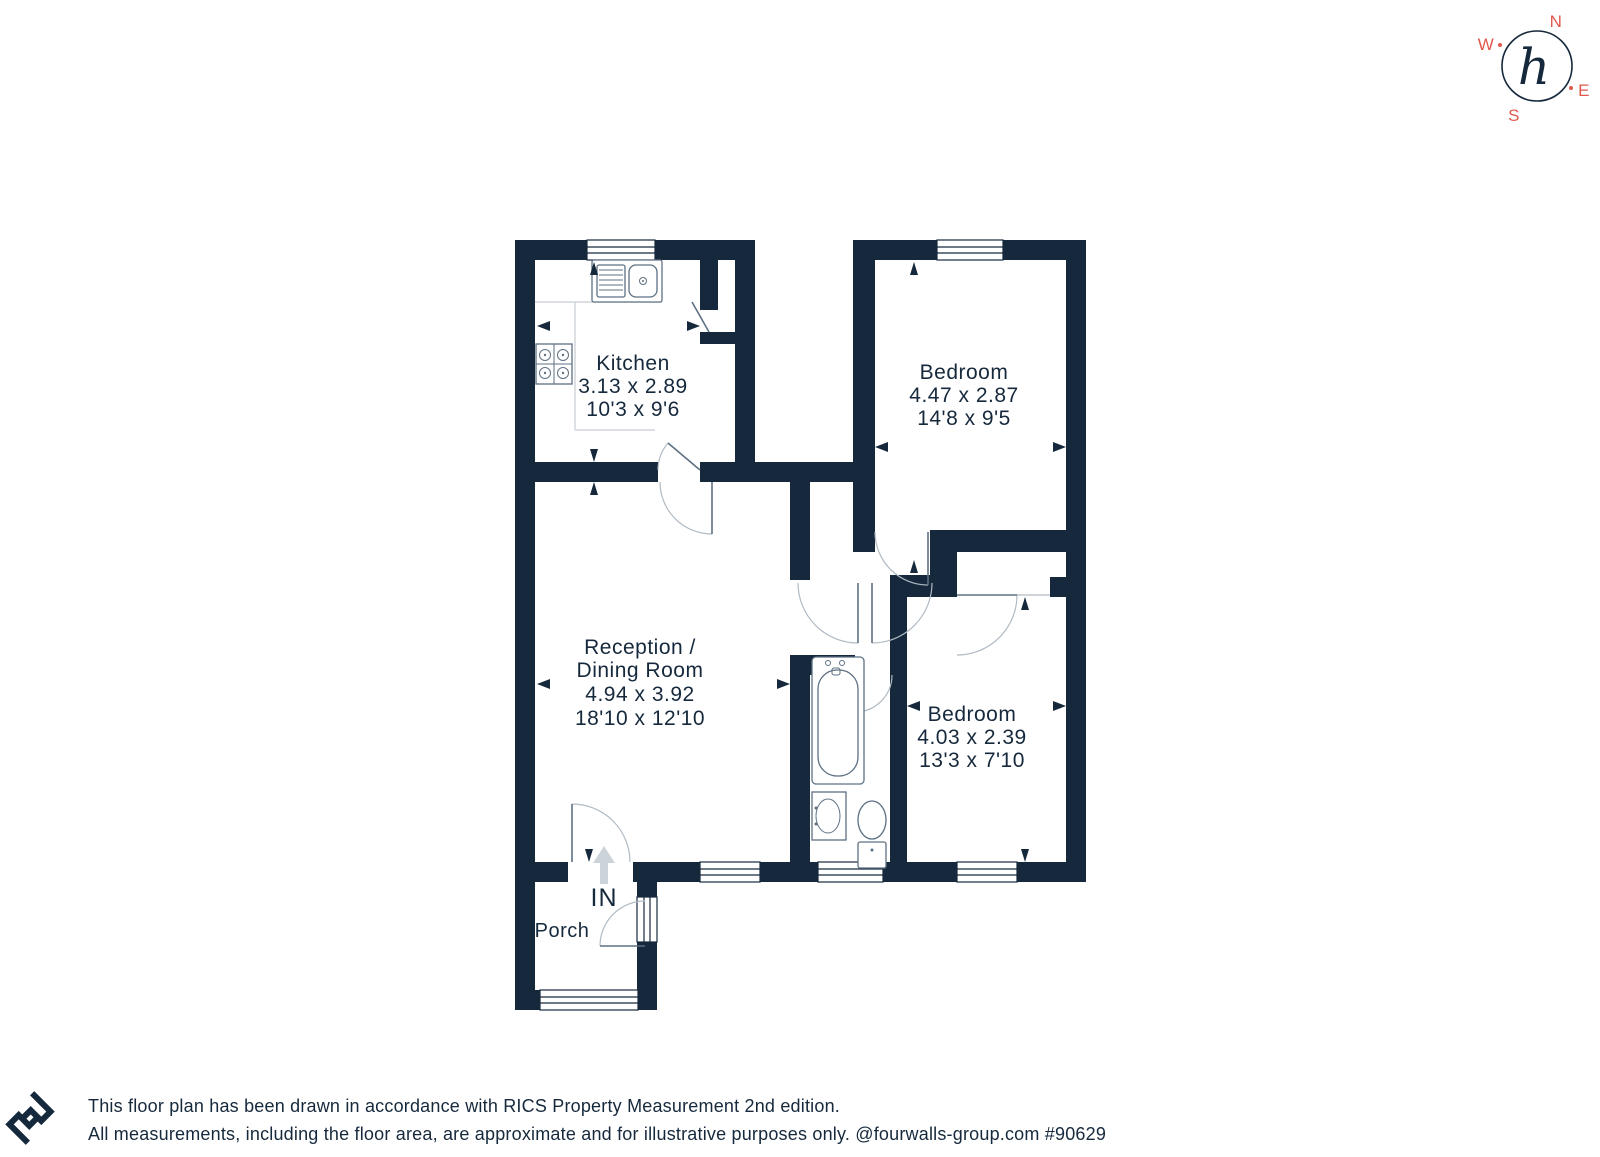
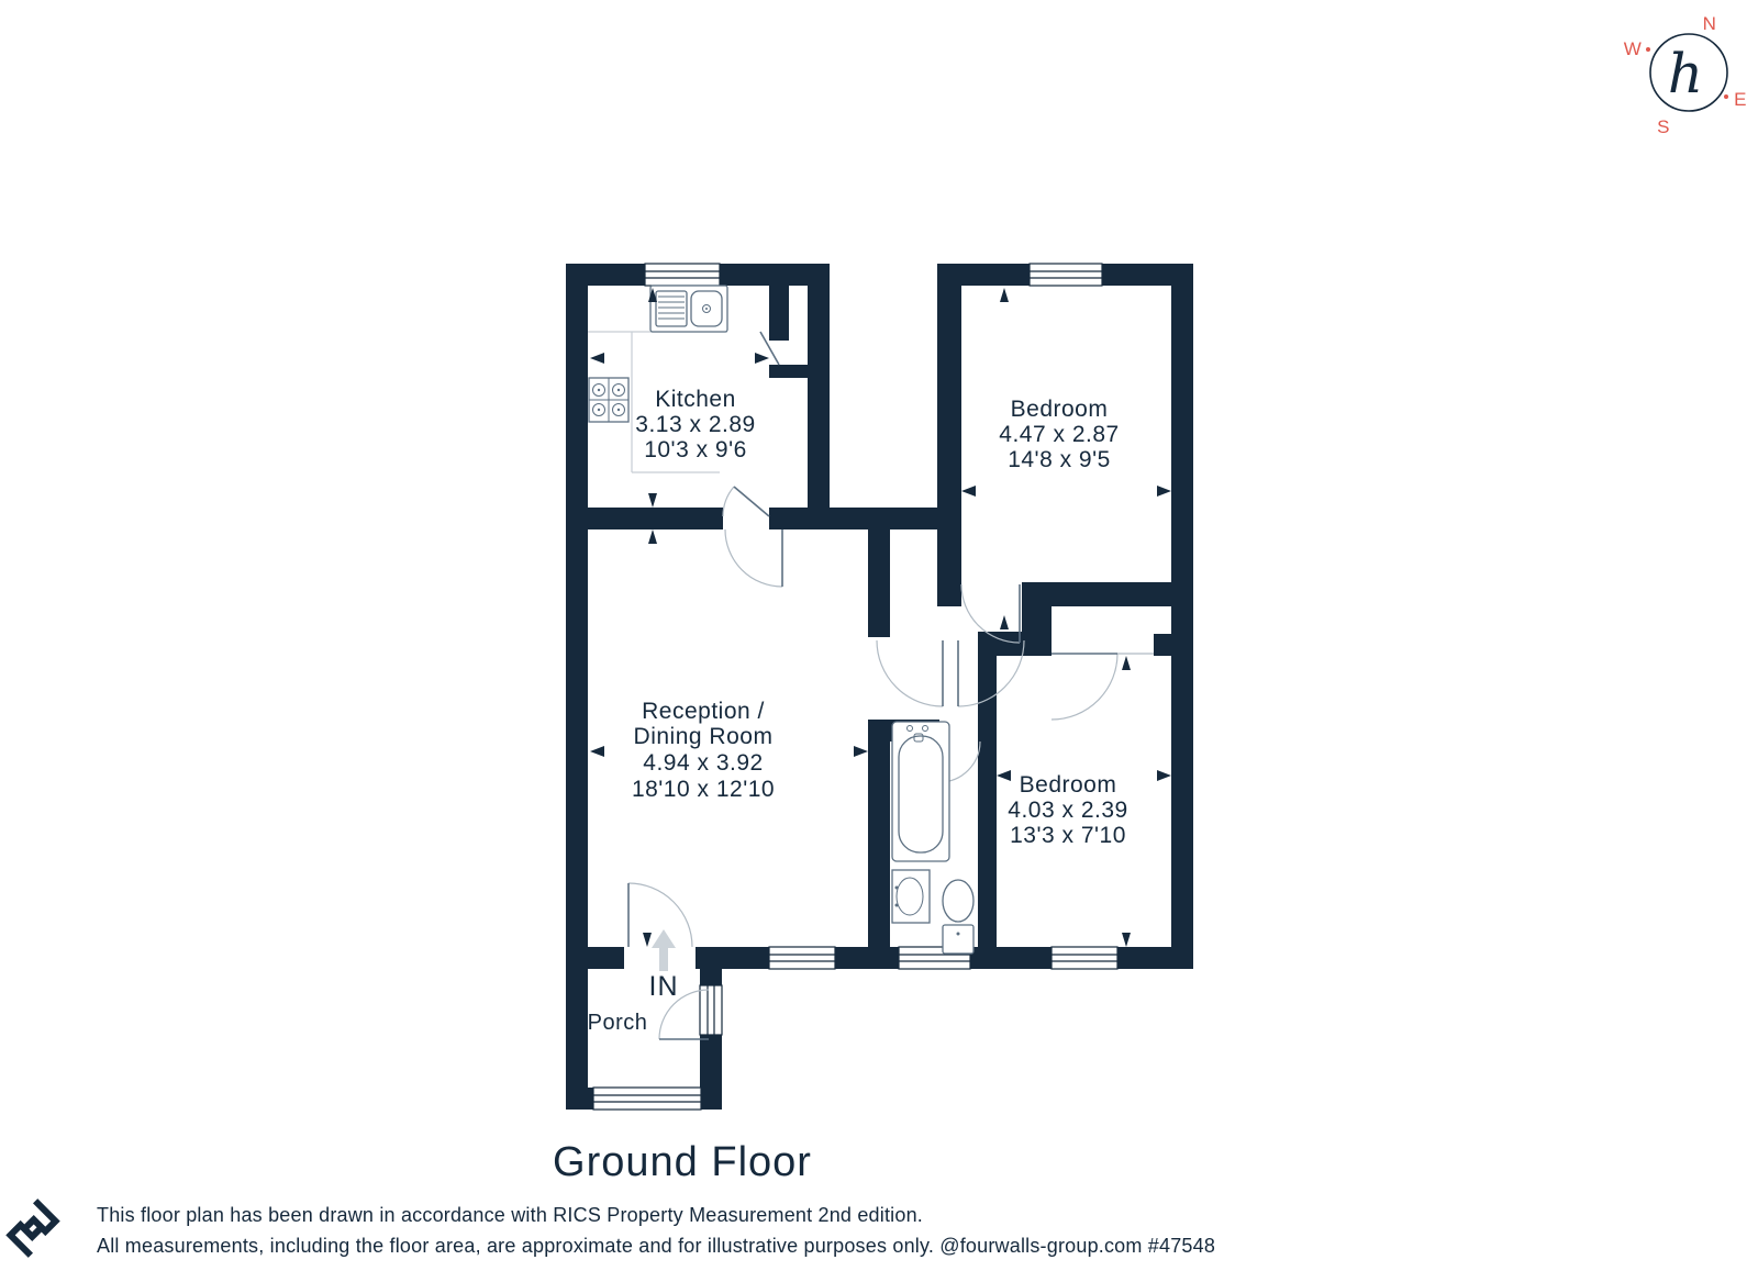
  h
  N
  W
  E
  S
  Kitchen
  3.13 x 2.89
  10'3 x 9'6
  Bedroom
  4.47 x 2.87
  14'8 x 9'5
  Reception /
  Dining Room
  4.94 x 3.92
  18'10 x 12'10
  Bedroom
  4.03 x 2.39
  13'3 x 7'10
  IN
  Porch
+ Ground Floor
  This floor plan has been drawn in accordance with RICS Property Measurement 2nd edition.
- All measurements, including the floor area, are approximate and for illustrative purposes only. @fourwalls-group.com #90629
+ All measurements, including the floor area, are approximate and for illustrative purposes only. @fourwalls-group.com #47548
